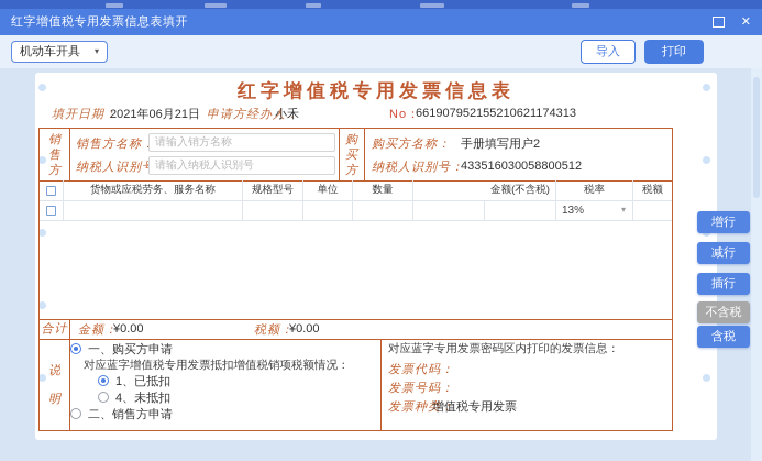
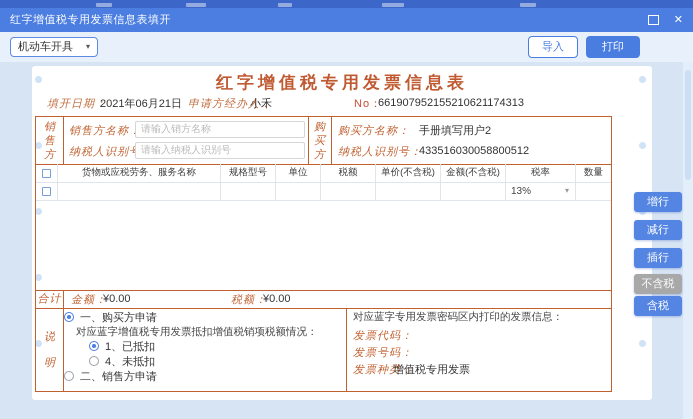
  红字增值税专用发票信息表填开
  ✕
  机动车开具
  ▾
  导入
  打印
  红字增值税专用发票信息表
  填开日期：
  2021年06月21日
  申请方经办人：
  小禾
  No：
  661907952155210621174313
  销售方
  销售方名称
  请输入销方名称
  纳税人识别
  请输入纳税人识别号
  购买方
  购买方名称：
  手册填写用户2
  纳税人识别号：
  433516030058800512
  货物或应税劳务、服务名称
  规格型号
  单位
- 数量
+ 税额
+ 单价(不含税)
  金额(不含税)
  税率
- 税额
+ 数量
  13%
  ▾
  合计
  金额：
  ¥0.00
  税额：
  ¥0.00
  说明
  一、购买方申请
  对应蓝字增值税专用发票抵扣增值税销项税额情况：
  1、已抵扣
  4、未抵扣
  二、销售方申请
  对应蓝字专用发票密码区内打印的发票信息：
  发票代码：
  发票号码：
  发票种类：
  增值税专用发票
  增行
  减行
  插行
  不含税
  含税
